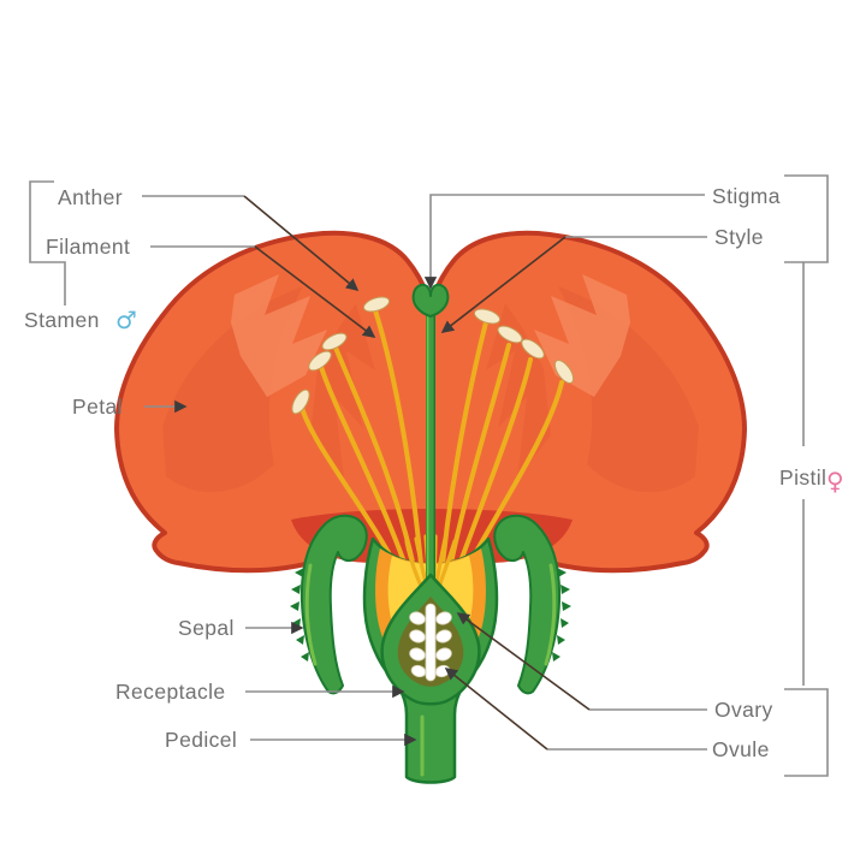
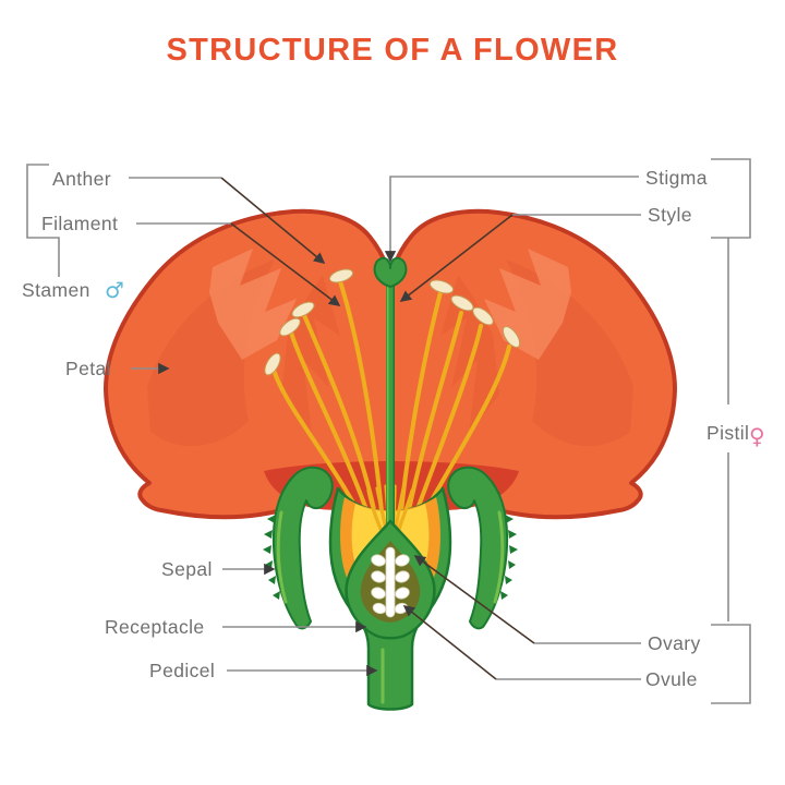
+ STRUCTURE OF A FLOWER
  Anther
  Filament
  Stamen
  ♂
  Petal
  Sepal
  Receptacle
  Pedicel
  Stigma
  Style
  Pistil
  ♀
  Ovary
  Ovule
